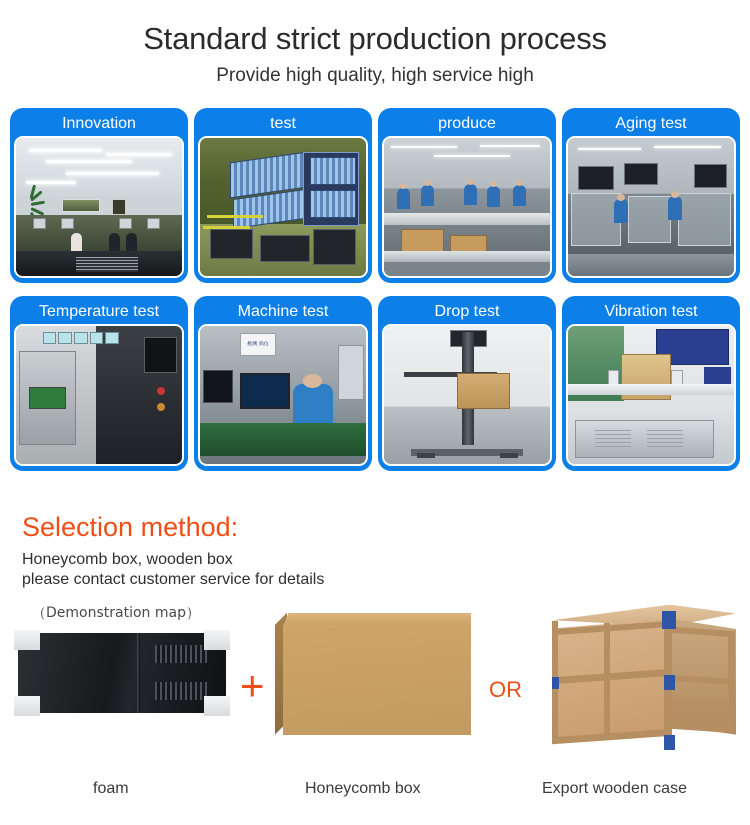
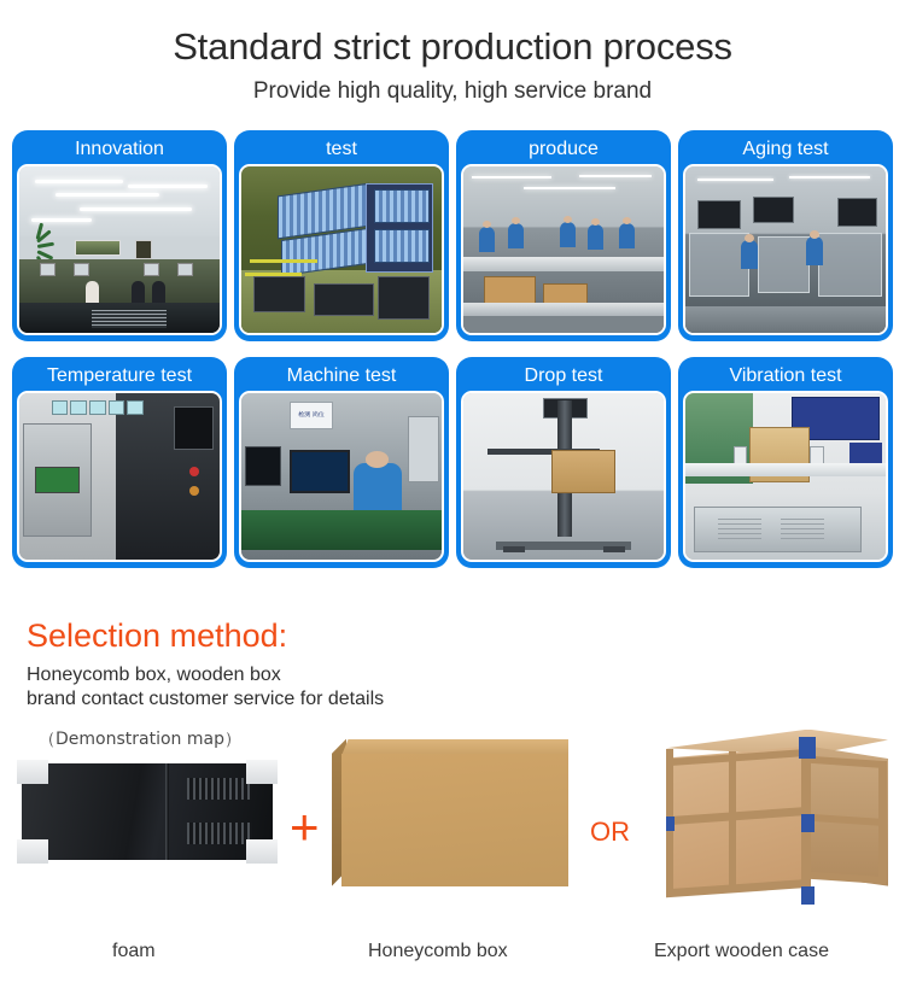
  Standard strict production process
- Provide high quality, high service high
+ Provide high quality, high service brand
  Innovation
  test
  produce
  Aging test
  Temperature test
  Machine test
  Drop test
  Vibration test
  Selection method:
  Honeycomb box, wooden box
- please contact customer service for details
+ brand contact customer service for details
  （Demonstration map）
  +
  OR
  foam
  Honeycomb box
  Export wooden case
